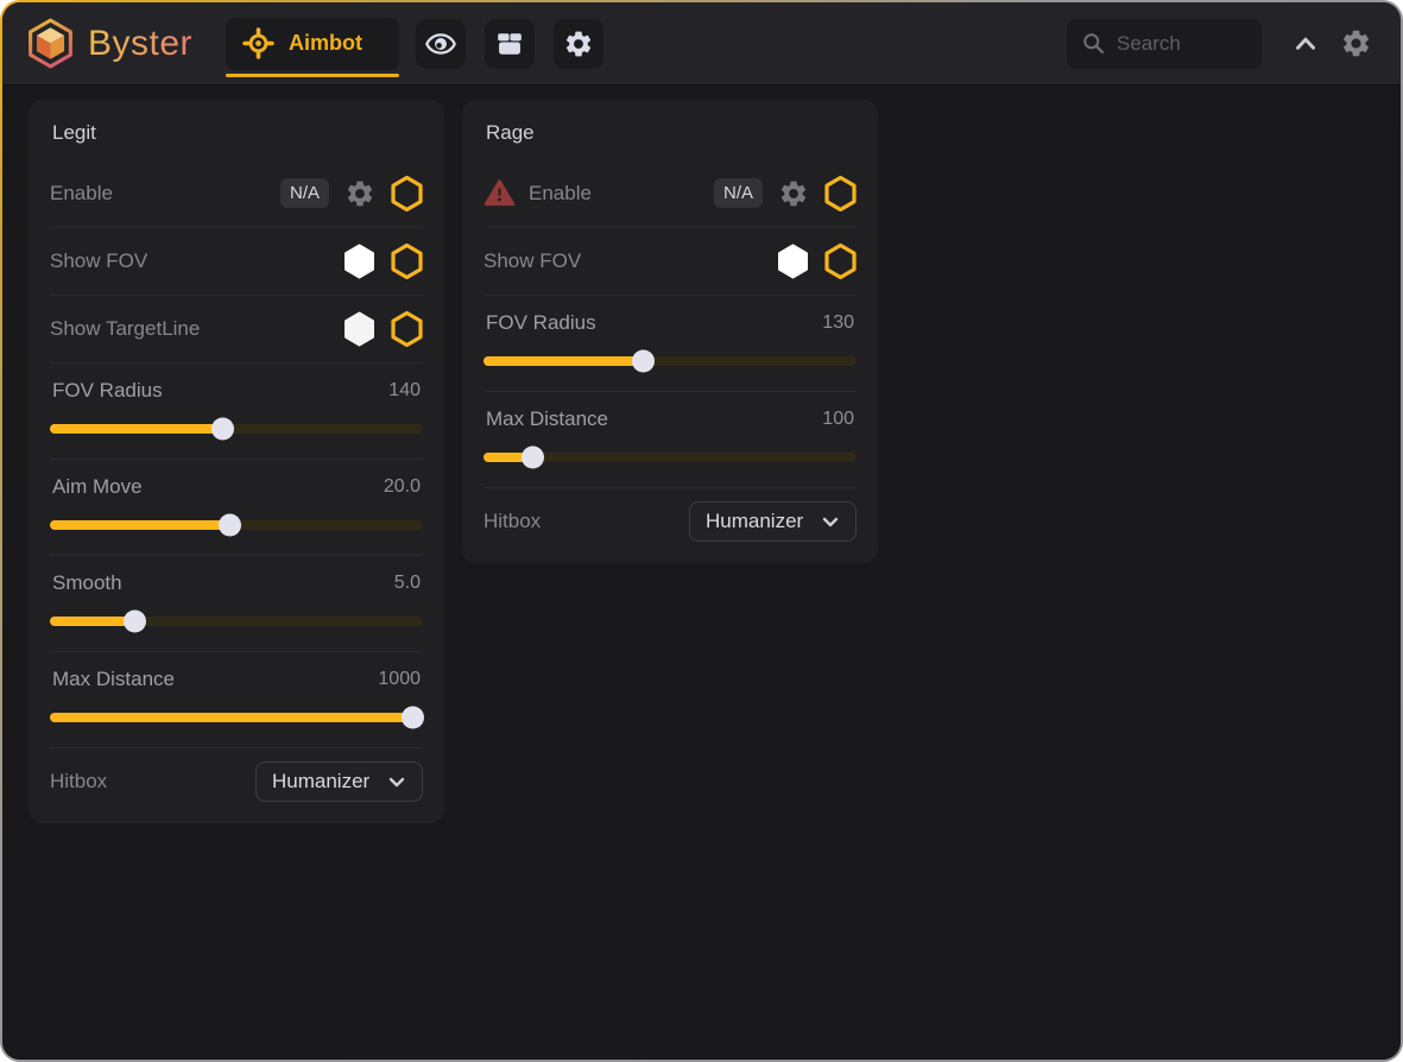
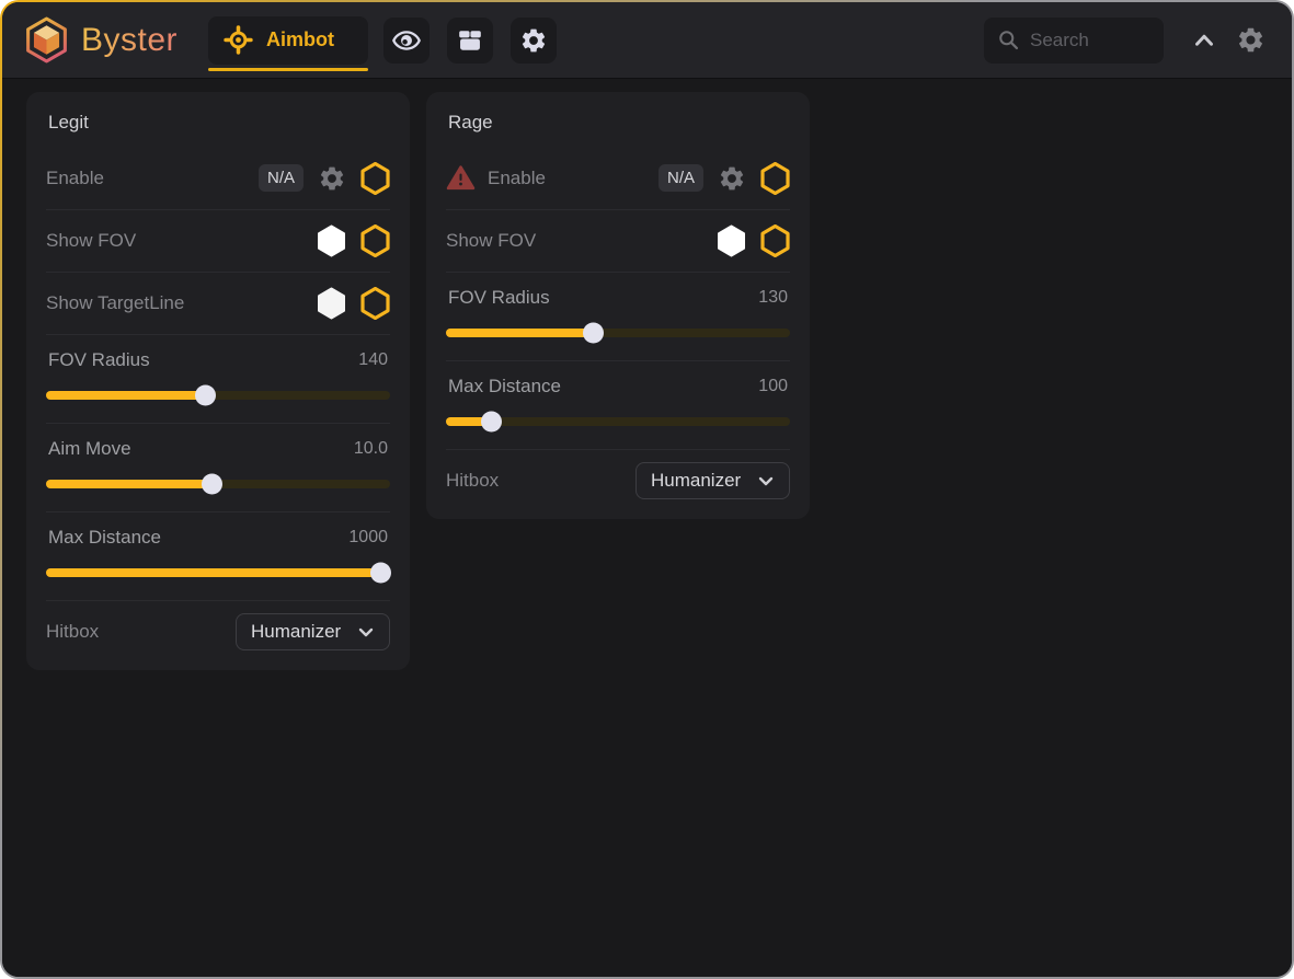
  Byster
  Aimbot
  Search
  Legit
  Enable
  N/A
  Show FOV
  Show TargetLine
  FOV Radius
  140
  Aim Move
- 20.0
+ 10.0
- Smooth
- 5.0
  Max Distance
  1000
  Hitbox
  Humanizer
  Rage
  Enable
  N/A
  Show FOV
  FOV Radius
  130
  Max Distance
  100
  Hitbox
  Humanizer
